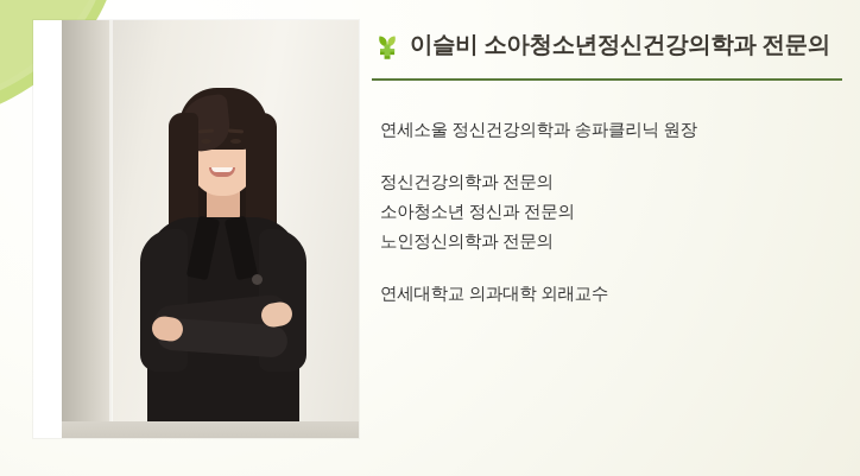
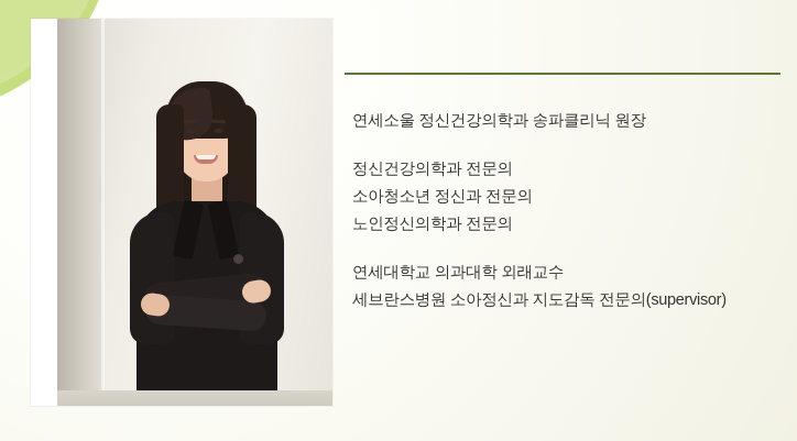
- 이슬비 소아청소년정신건강의학과 전문의
  연세소울 정신건강의학과 송파클리닉 원장
  정신건강의학과 전문의
  소아청소년 정신과 전문의
  노인정신의학과 전문의
  연세대학교 의과대학 외래교수
+ 세브란스병원 소아정신과 지도감독 전문의(supervisor)
